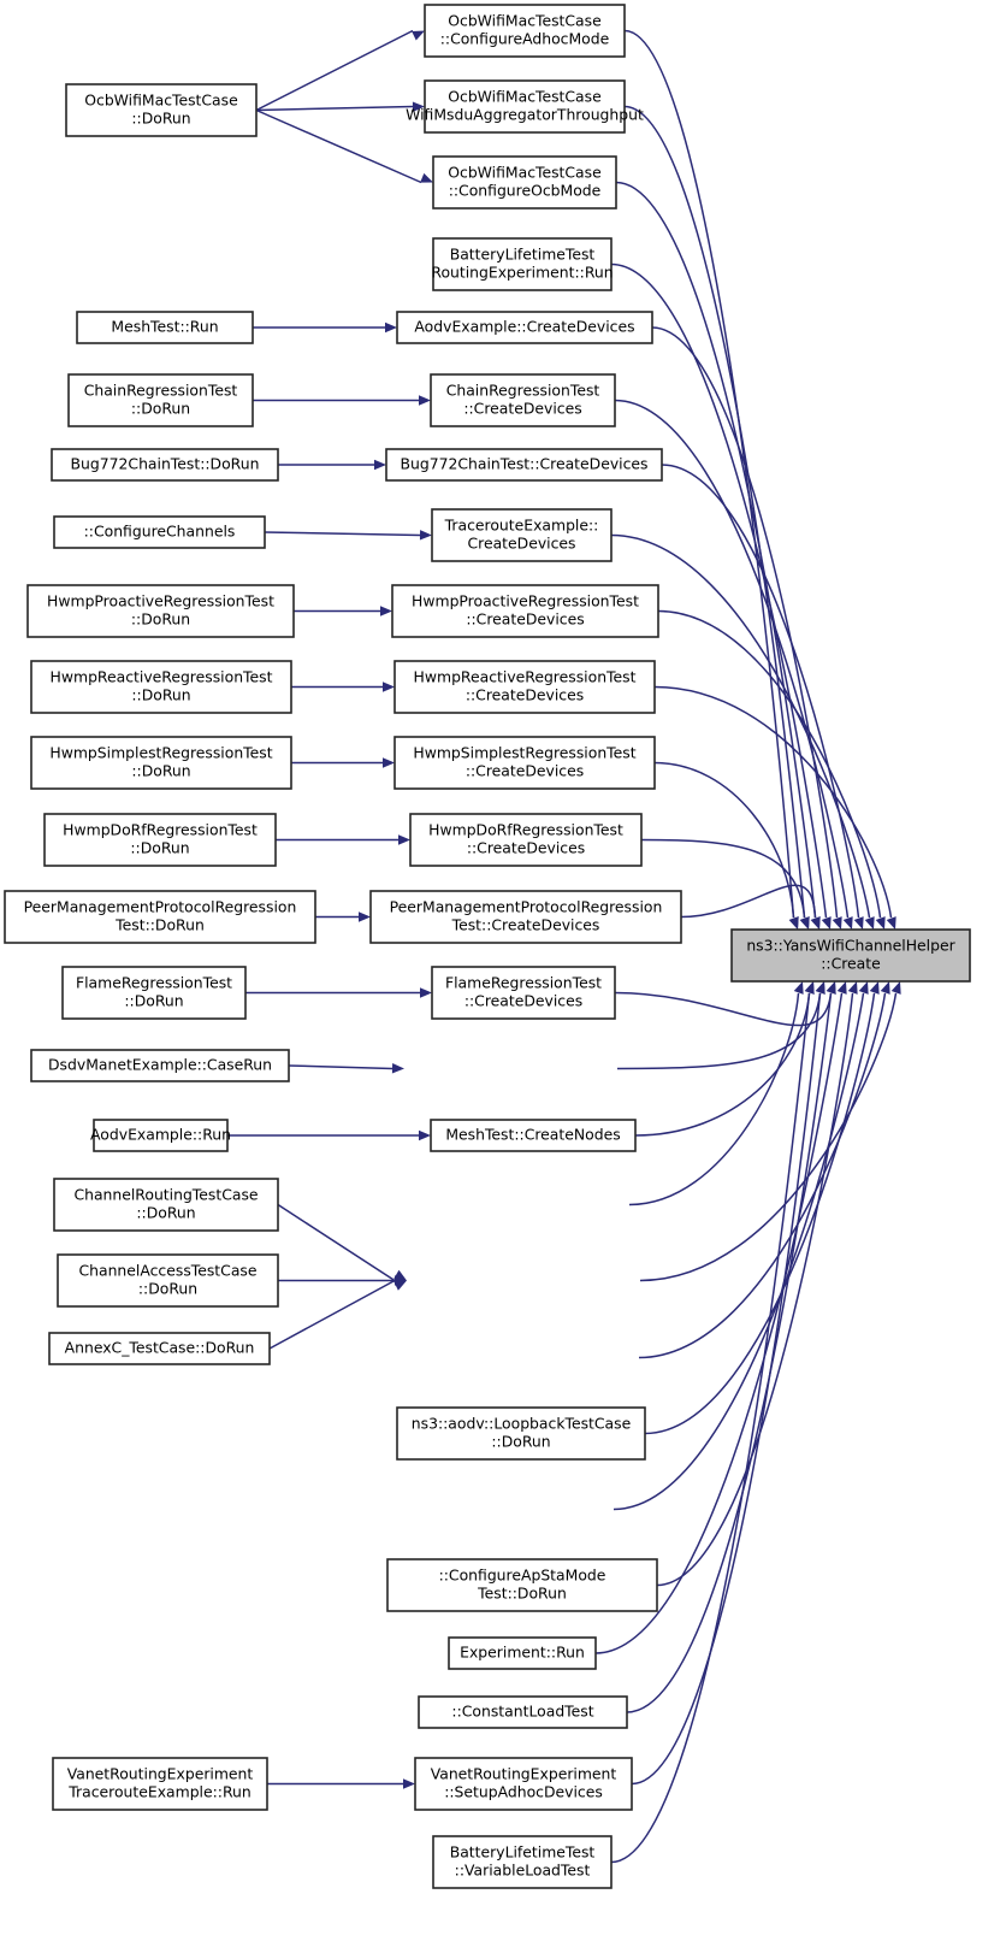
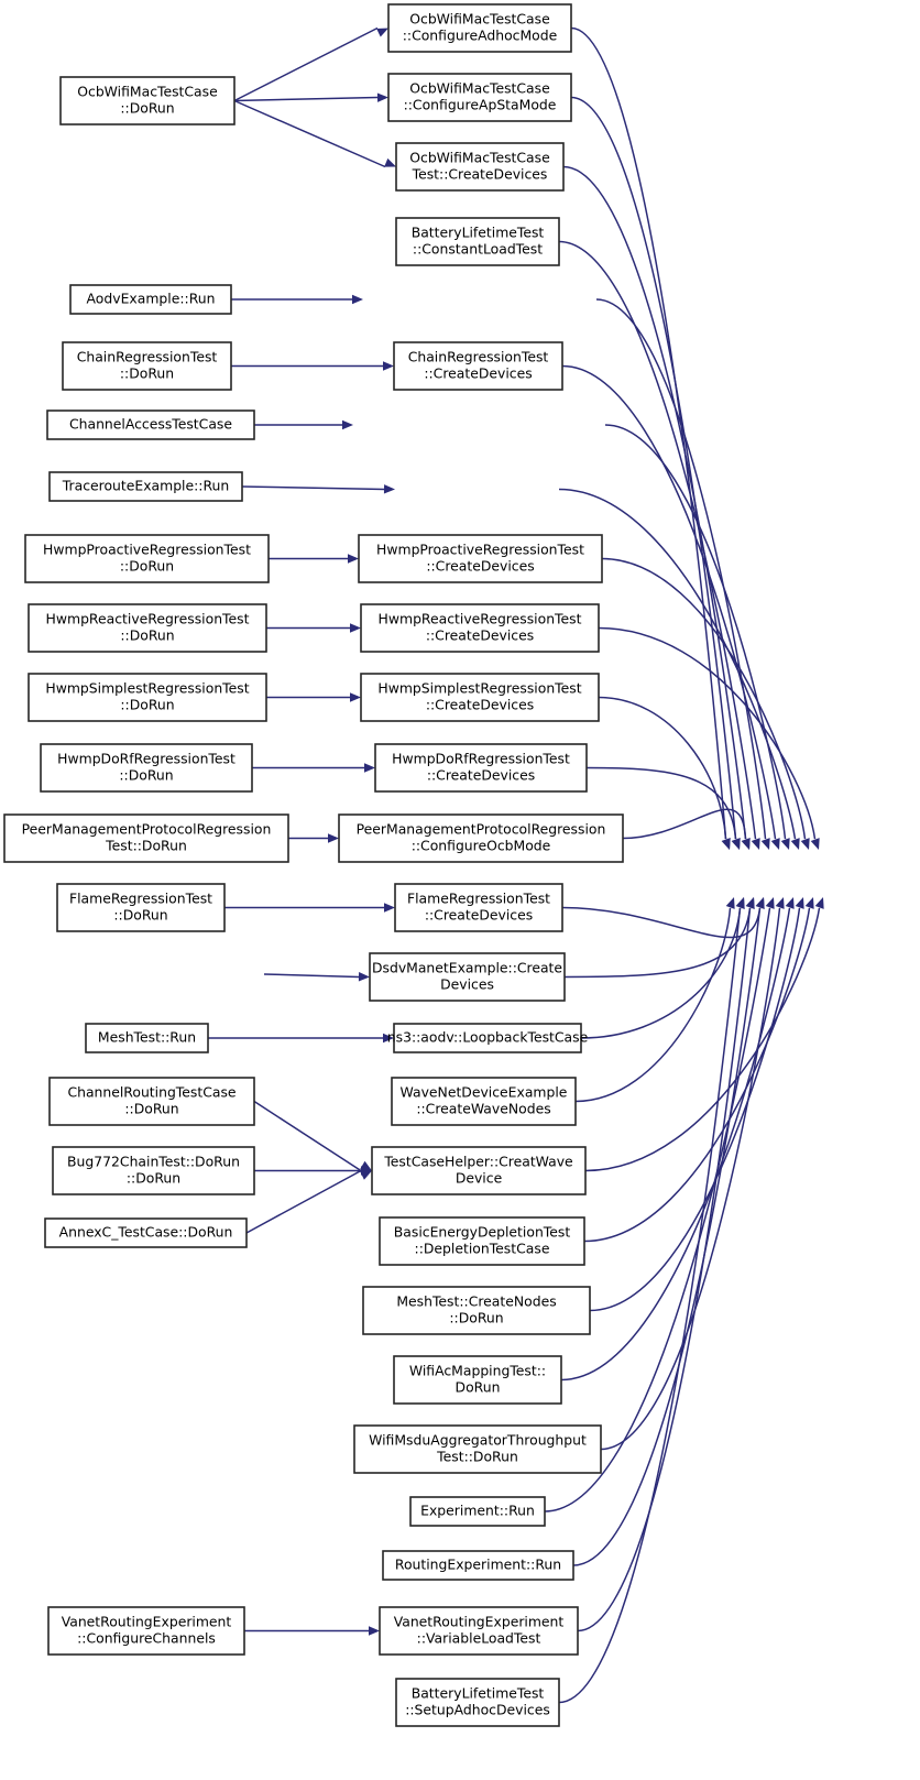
  OcbWifiMacTestCase
  ::DoRun
- MeshTest::Run
+ AodvExample::Run
  ChainRegressionTest
  ::DoRun
- Bug772ChainTest::DoRun
+ ChannelAccessTestCase
- ::ConfigureChannels
+ TracerouteExample::Run
  HwmpProactiveRegressionTest
  ::DoRun
  HwmpReactiveRegressionTest
  ::DoRun
  HwmpSimplestRegressionTest
  ::DoRun
  HwmpDoRfRegressionTest
  ::DoRun
  PeerManagementProtocolRegression
  Test::DoRun
  FlameRegressionTest
  ::DoRun
- DsdvManetExample::CaseRun
- AodvExample::Run
+ MeshTest::Run
  ChannelRoutingTestCase
  ::DoRun
- ChannelAccessTestCase
+ Bug772ChainTest::DoRun
  ::DoRun
  AnnexC_TestCase::DoRun
  VanetRoutingExperiment
- TracerouteExample::Run
+ ::ConfigureChannels
  OcbWifiMacTestCase
  ::ConfigureAdhocMode
  OcbWifiMacTestCase
- WifiMsduAggregatorThroughput
+ ::ConfigureApStaMode
  OcbWifiMacTestCase
- ::ConfigureOcbMode
+ Test::CreateDevices
  BatteryLifetimeTest
- RoutingExperiment::Run
+ ::ConstantLoadTest
- AodvExample::CreateDevices
  ChainRegressionTest
  ::CreateDevices
- Bug772ChainTest::CreateDevices
- TracerouteExample::
- CreateDevices
  HwmpProactiveRegressionTest
  ::CreateDevices
  HwmpReactiveRegressionTest
  ::CreateDevices
  HwmpSimplestRegressionTest
  ::CreateDevices
  HwmpDoRfRegressionTest
  ::CreateDevices
  PeerManagementProtocolRegression
- Test::CreateDevices
+ ::ConfigureOcbMode
  FlameRegressionTest
  ::CreateDevices
+ DsdvManetExample::Create
+ Devices
- MeshTest::CreateNodes
+ ns3::aodv::LoopbackTestCase
+ WaveNetDeviceExample
+ ::CreateWaveNodes
+ TestCaseHelper::CreatWave
+ Device
+ BasicEnergyDepletionTest
+ ::DepletionTestCase
- ns3::aodv::LoopbackTestCase
+ MeshTest::CreateNodes
  ::DoRun
+ WifiAcMappingTest::
+ DoRun
- ::ConfigureApStaMode
+ WifiMsduAggregatorThroughput
  Test::DoRun
  Experiment::Run
- ::ConstantLoadTest
+ RoutingExperiment::Run
  VanetRoutingExperiment
- ::SetupAdhocDevices
+ ::VariableLoadTest
  BatteryLifetimeTest
- ::VariableLoadTest
+ ::SetupAdhocDevices
- ns3::YansWifiChannelHelper
- ::Create
